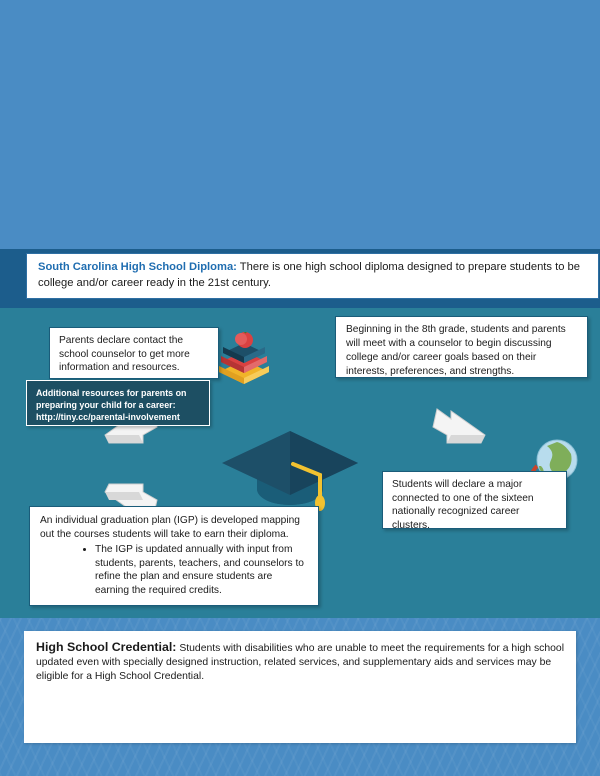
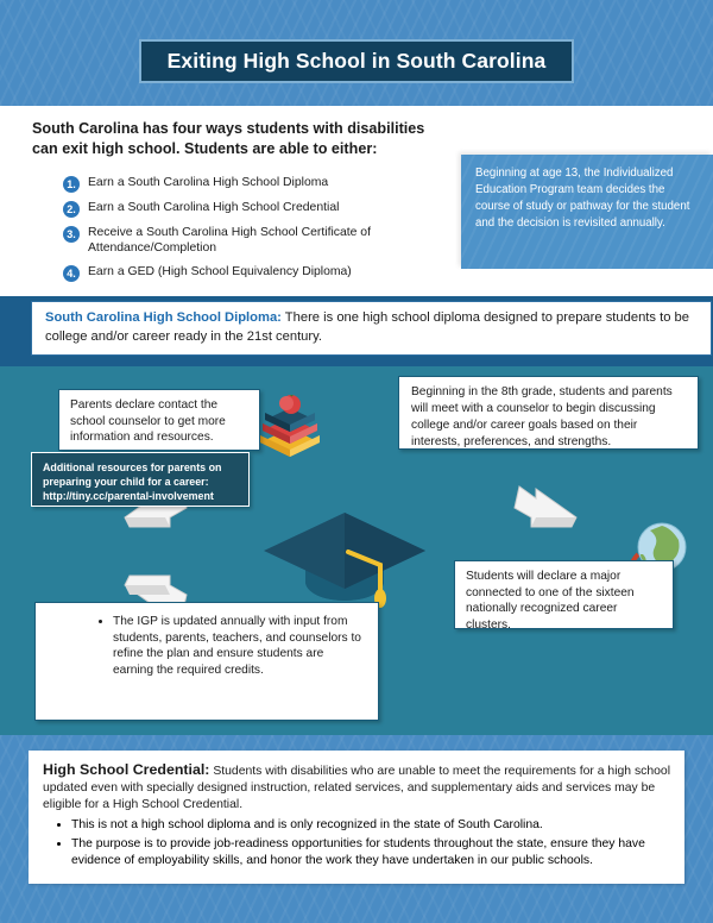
+ Exiting High School in South Carolina
+ South Carolina has four ways students with disabilities can exit high school. Students are able to either:
+ 1.
+ Earn a South Carolina High School Diploma
+ 2.
+ Earn a South Carolina High School Credential
+ 3.
+ Receive a South Carolina High School Certificate of Attendance/Completion
+ 4.
+ Earn a GED (High School Equivalency Diploma)
+ Beginning at age 13, the Individualized Education Program team decides the course of study or pathway for the student and the decision is revisited annually.
  South Carolina High School Diploma: There is one high school diploma designed to prepare students to be college and/or career ready in the 21st century.
  Parents declare contact the school counselor to get more information and resources.
  Additional resources for parents on preparing your child for a career: http://tiny.cc/parental-involvement
  Beginning in the 8th grade, students and parents will meet with a counselor to begin discussing college and/or career goals based on their interests, preferences, and strengths.
  Students will declare a major connected to one of the sixteen nationally recognized career clusters.
- An individual graduation plan (IGP) is developed mapping out the courses students will take to earn their diploma.
  The IGP is updated annually with input from students, parents, teachers, and counselors to refine the plan and ensure students are earning the required credits.
  High School Credential: Students with disabilities who are unable to meet the requirements for a high school updated even with specially designed instruction, related services, and supplementary aids and services may be eligible for a High School Credential.
+ This is not a high school diploma and is only recognized in the state of South Carolina.
+ The purpose is to provide job-readiness opportunities for students throughout the state, ensure they have evidence of employability skills, and honor the work they have undertaken in our public schools.
